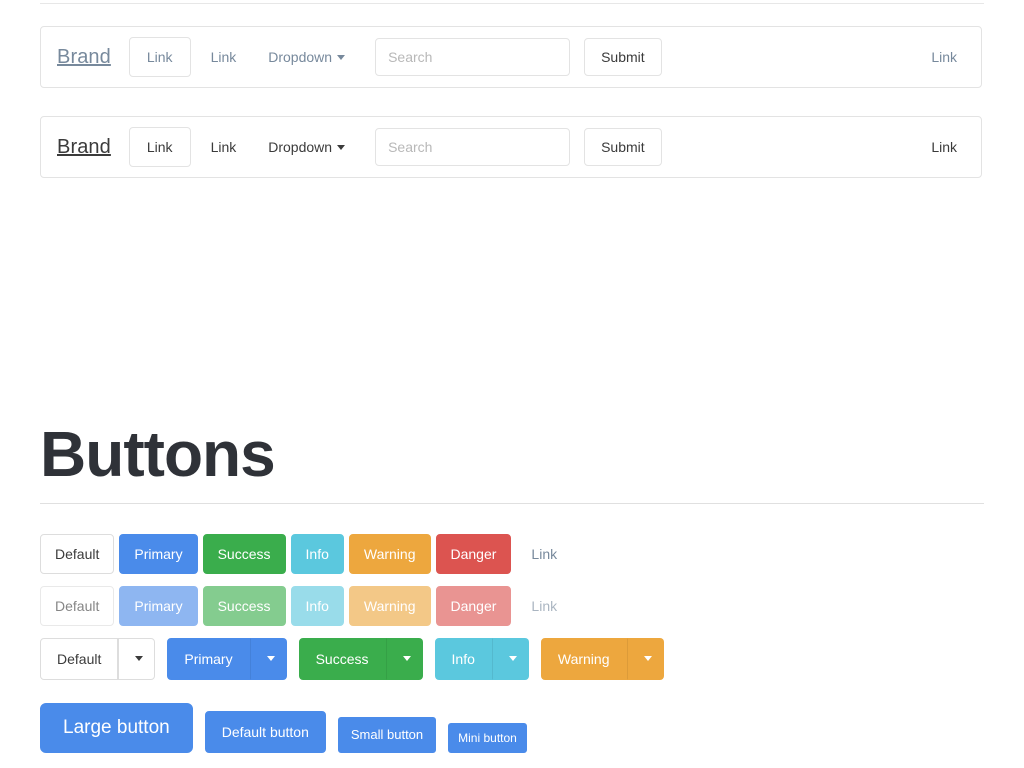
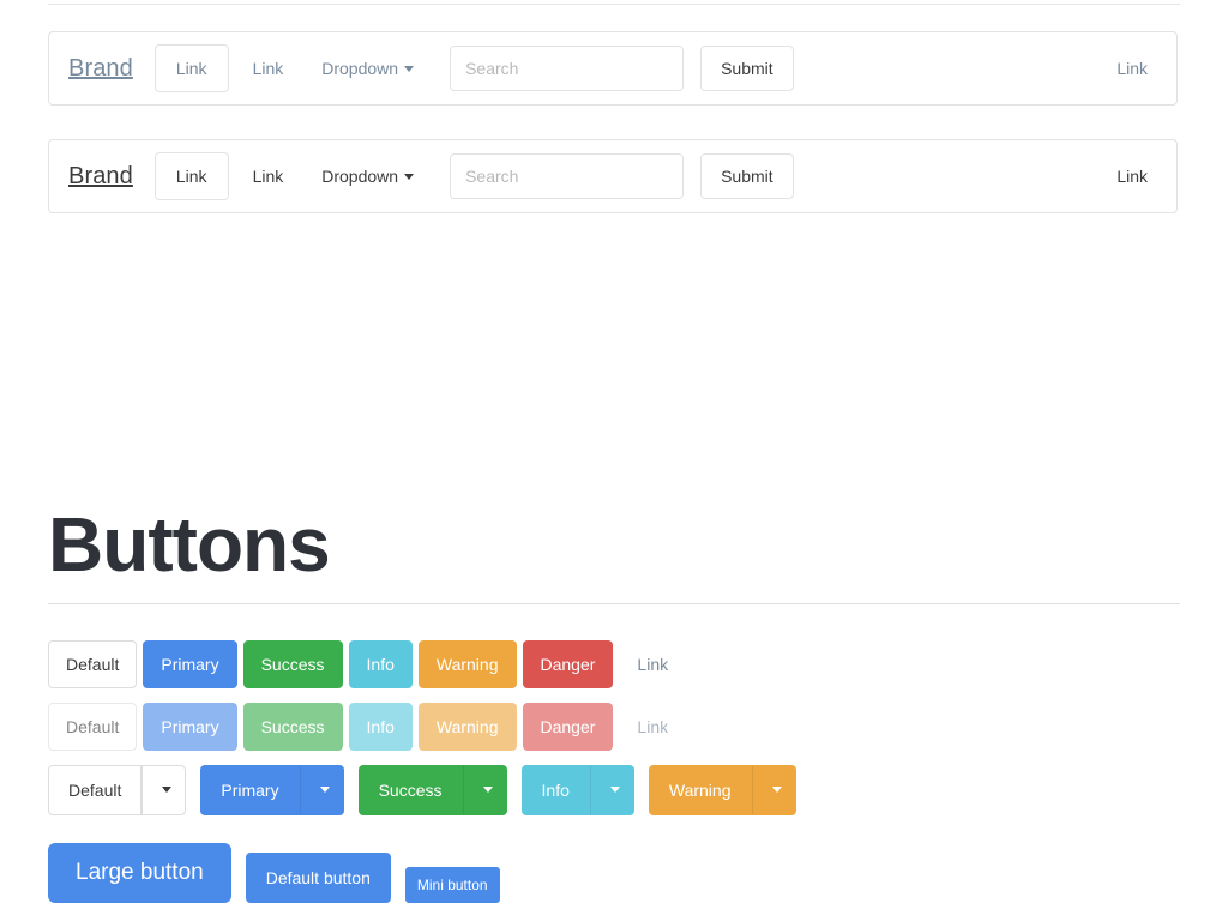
  Brand
  Link
  Link
  Dropdown
  Search
  Submit
  Link
  Brand
  Link
  Link
  Dropdown
  Search
  Submit
  Link
  Buttons
  Default
  Primary
  Success
  Info
  Warning
  Danger
  Link
  Default
  Primary
  Success
  Info
  Warning
  Danger
  Link
  Default
  Primary
  Success
  Info
  Warning
  Large button
  Default button
- Small button
  Mini button
